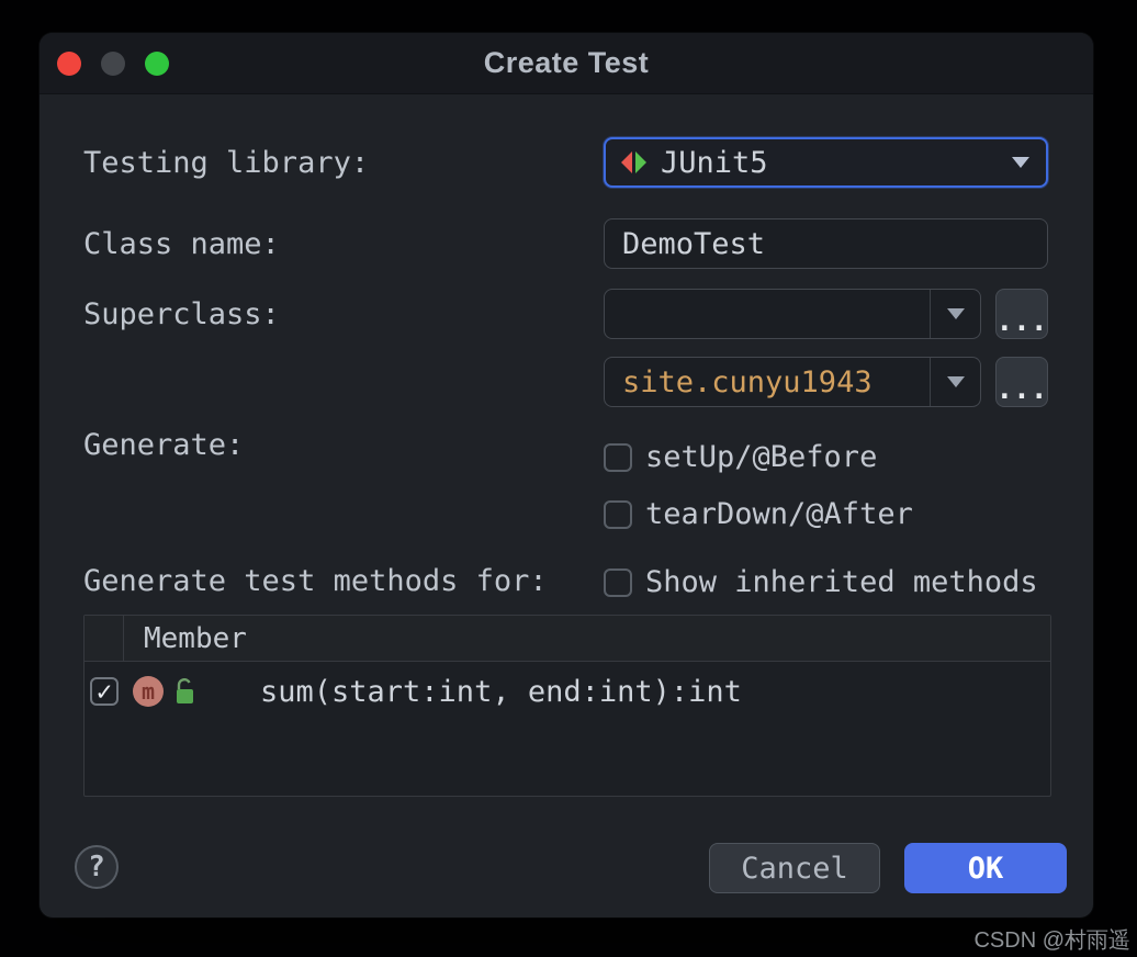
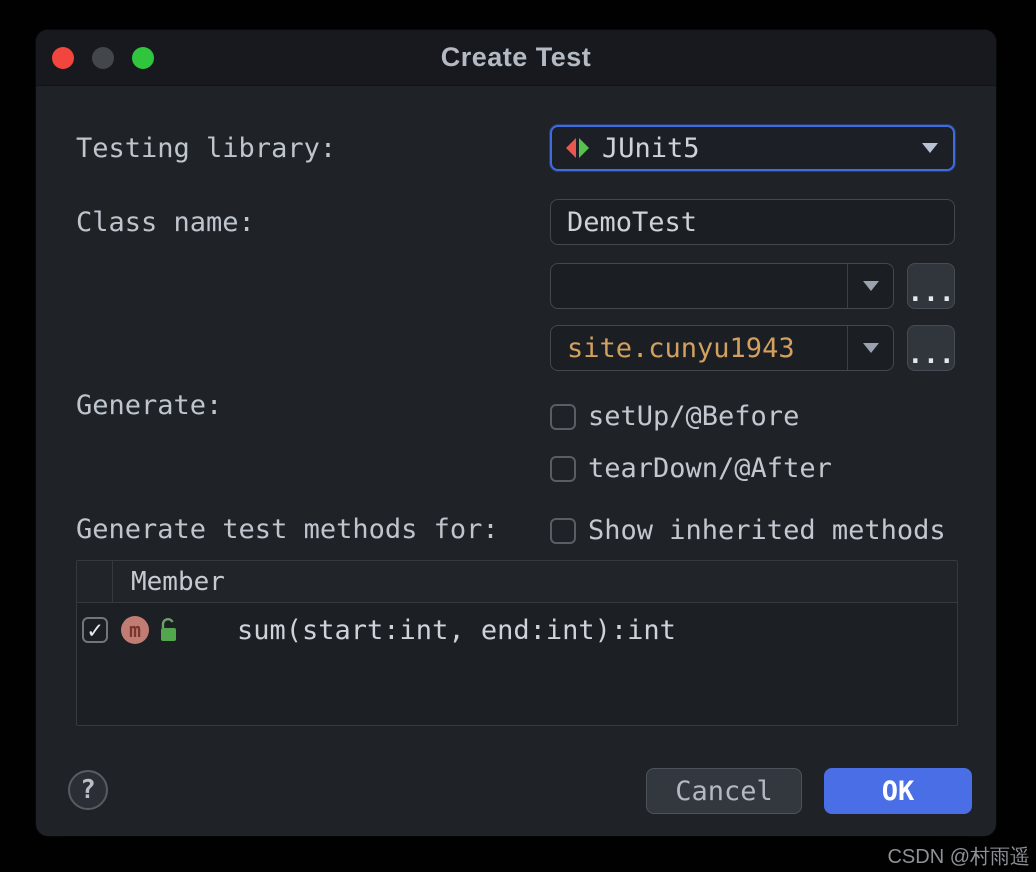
  Create Test
  Testing library:
  JUnit5
  Class name:
  DemoTest
- Superclass:
  ...
  site.cunyu1943
  ...
  Generate:
  setUp/@Before
  tearDown/@After
  Generate test methods for:
  Show inherited methods
  Member
  ✓
  m
  sum(start:int, end:int):int
  ?
  Cancel
  OK
  CSDN @村雨遥
